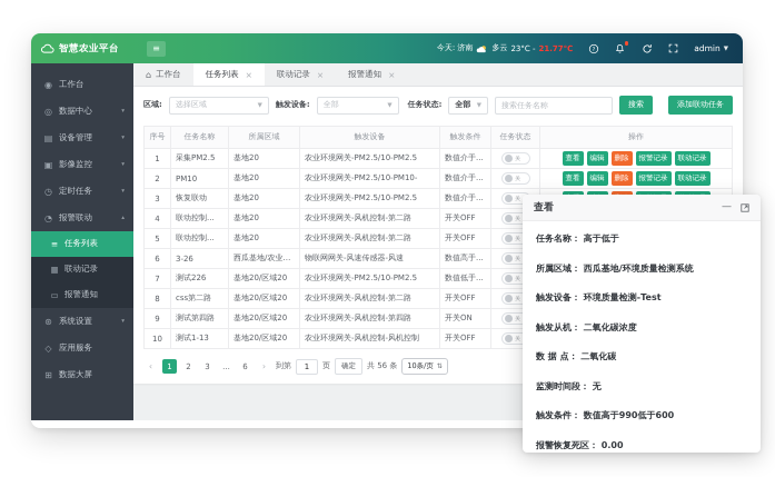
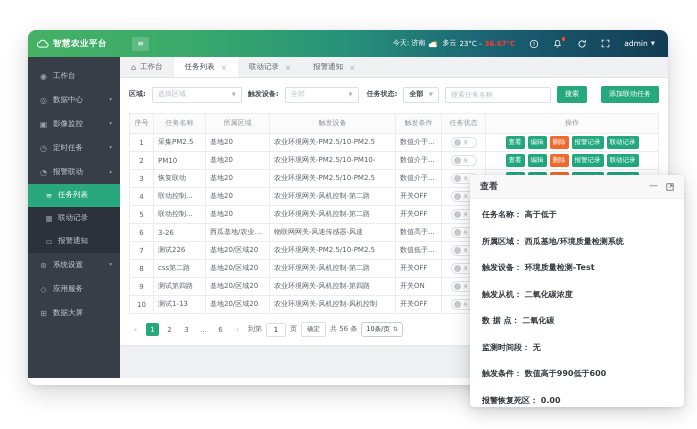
  智慧农业平台
  ≡
  今天: 济南
  多云
  23°C -
- 21.77°C
+ 36.67°C
  admin
  ◉
  工作台
  ◎
  数据中心
- ▤
- 设备管理
  ▣
  影像监控
  ◷
  定时任务
  ◔
  报警联动
  ≡
  任务列表
  ▦
  联动记录
  ▭
  报警通知
  ⊛
  系统设置
  ◇
  应用服务
  ⊞
  数据大屏
  ⌂
  工作台
  任务列表
  ×
  联动记录
  ×
  报警通知
  ×
  区域:
  选择区域
  触发设备:
  全部
  任务状态:
  全部
  搜索任务名称
  搜索
  添加联动任务
  序号	任务名称	所属区域	触发设备	触发条件	任务状态	操作
  1	采集PM2.5	基地20	农业环境网关-PM2.5/10-PM2.5	数值介于...		查看 编辑 删除 报警记录 联动记录
  2	PM10	基地20	农业环境网关-PM2.5/10-PM10-	数值介于...		查看 编辑 删除 报警记录 联动记录
  3	恢复联动	基地20	农业环境网关-PM2.5/10-PM2.5	数值介于...
  6	3-26	西瓜基地/农业环...	物联网网关-风速传感器-风速	数值高于...
  7	测试226	基地20/区域20	农业环境网关-PM2.5/10-PM2.5	数值低于...
  8	css第二路	基地20/区域20	农业环境网关-风机控制-第二路	开关OFF
  10	测试1-13	基地20/区域20	农业环境网关-风机控制-风机控制	开关OFF
  ‹
  1
  2
  3
  ...
  6
  ›
  到第
  1
  页
  确定
  共 56 条
  10条/页
  查看
  —
  任务名称： 高于低于
  所属区域： 西瓜基地/环境质量检测系统
  触发设备： 环境质量检测-Test
  触发从机： 二氧化碳浓度
  数 据 点： 二氧化碳
  监测时间段： 无
  触发条件： 数值高于990低于600
  报警恢复死区： 0.00
